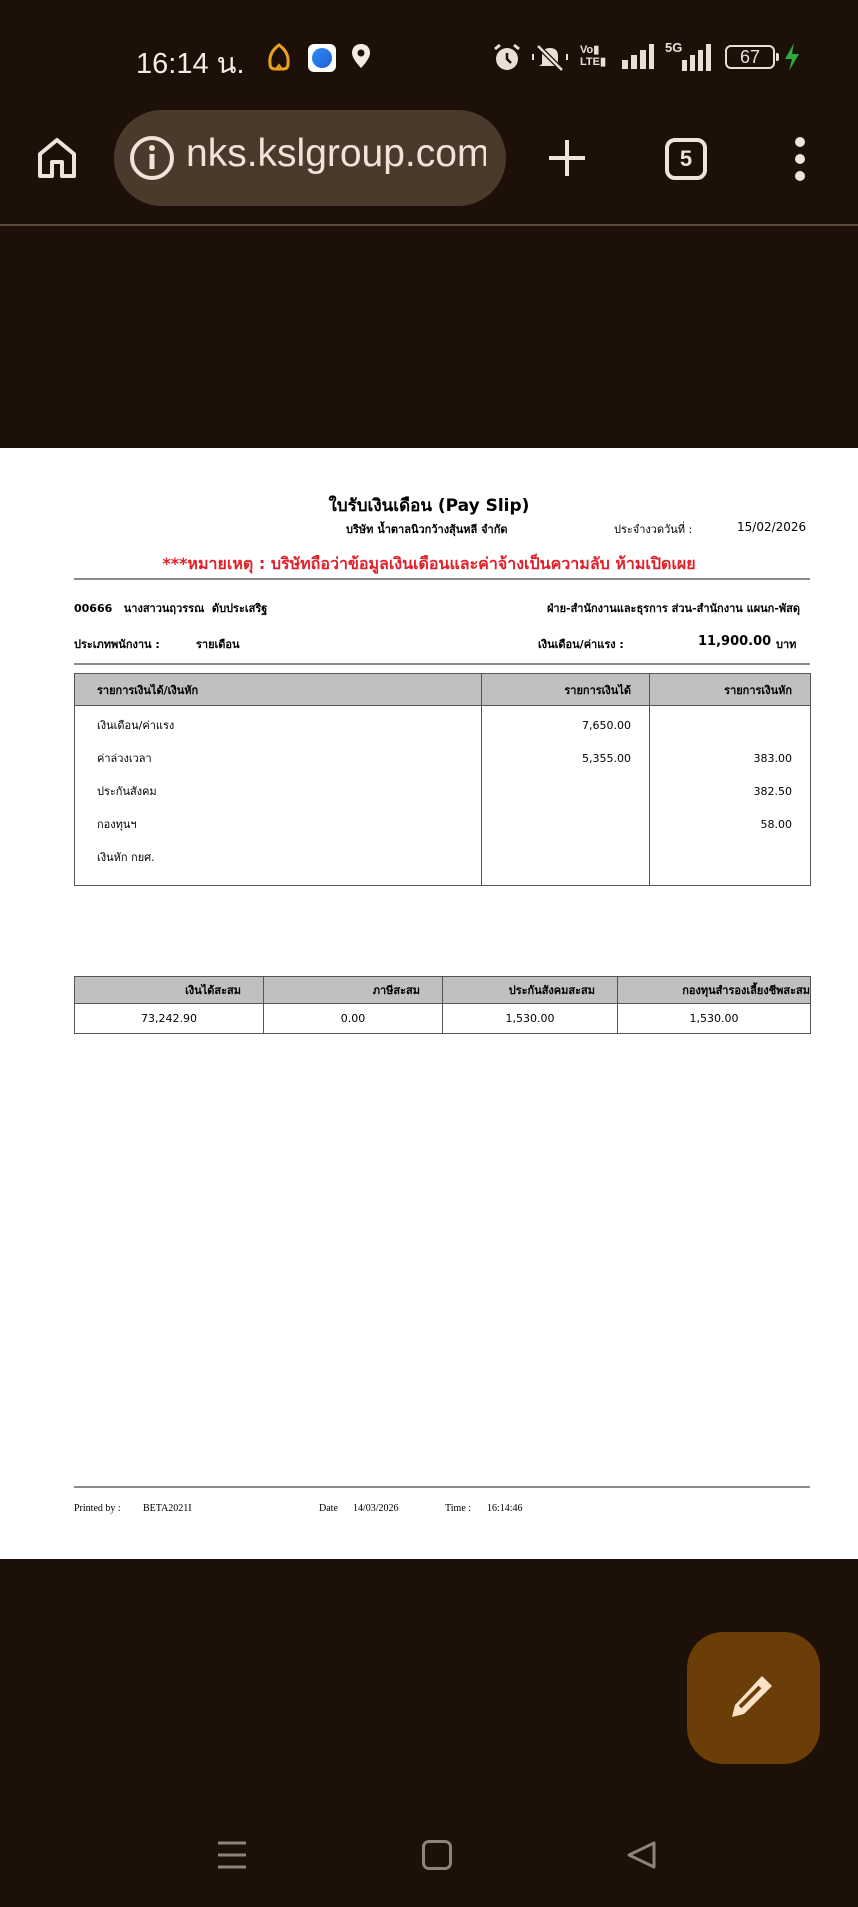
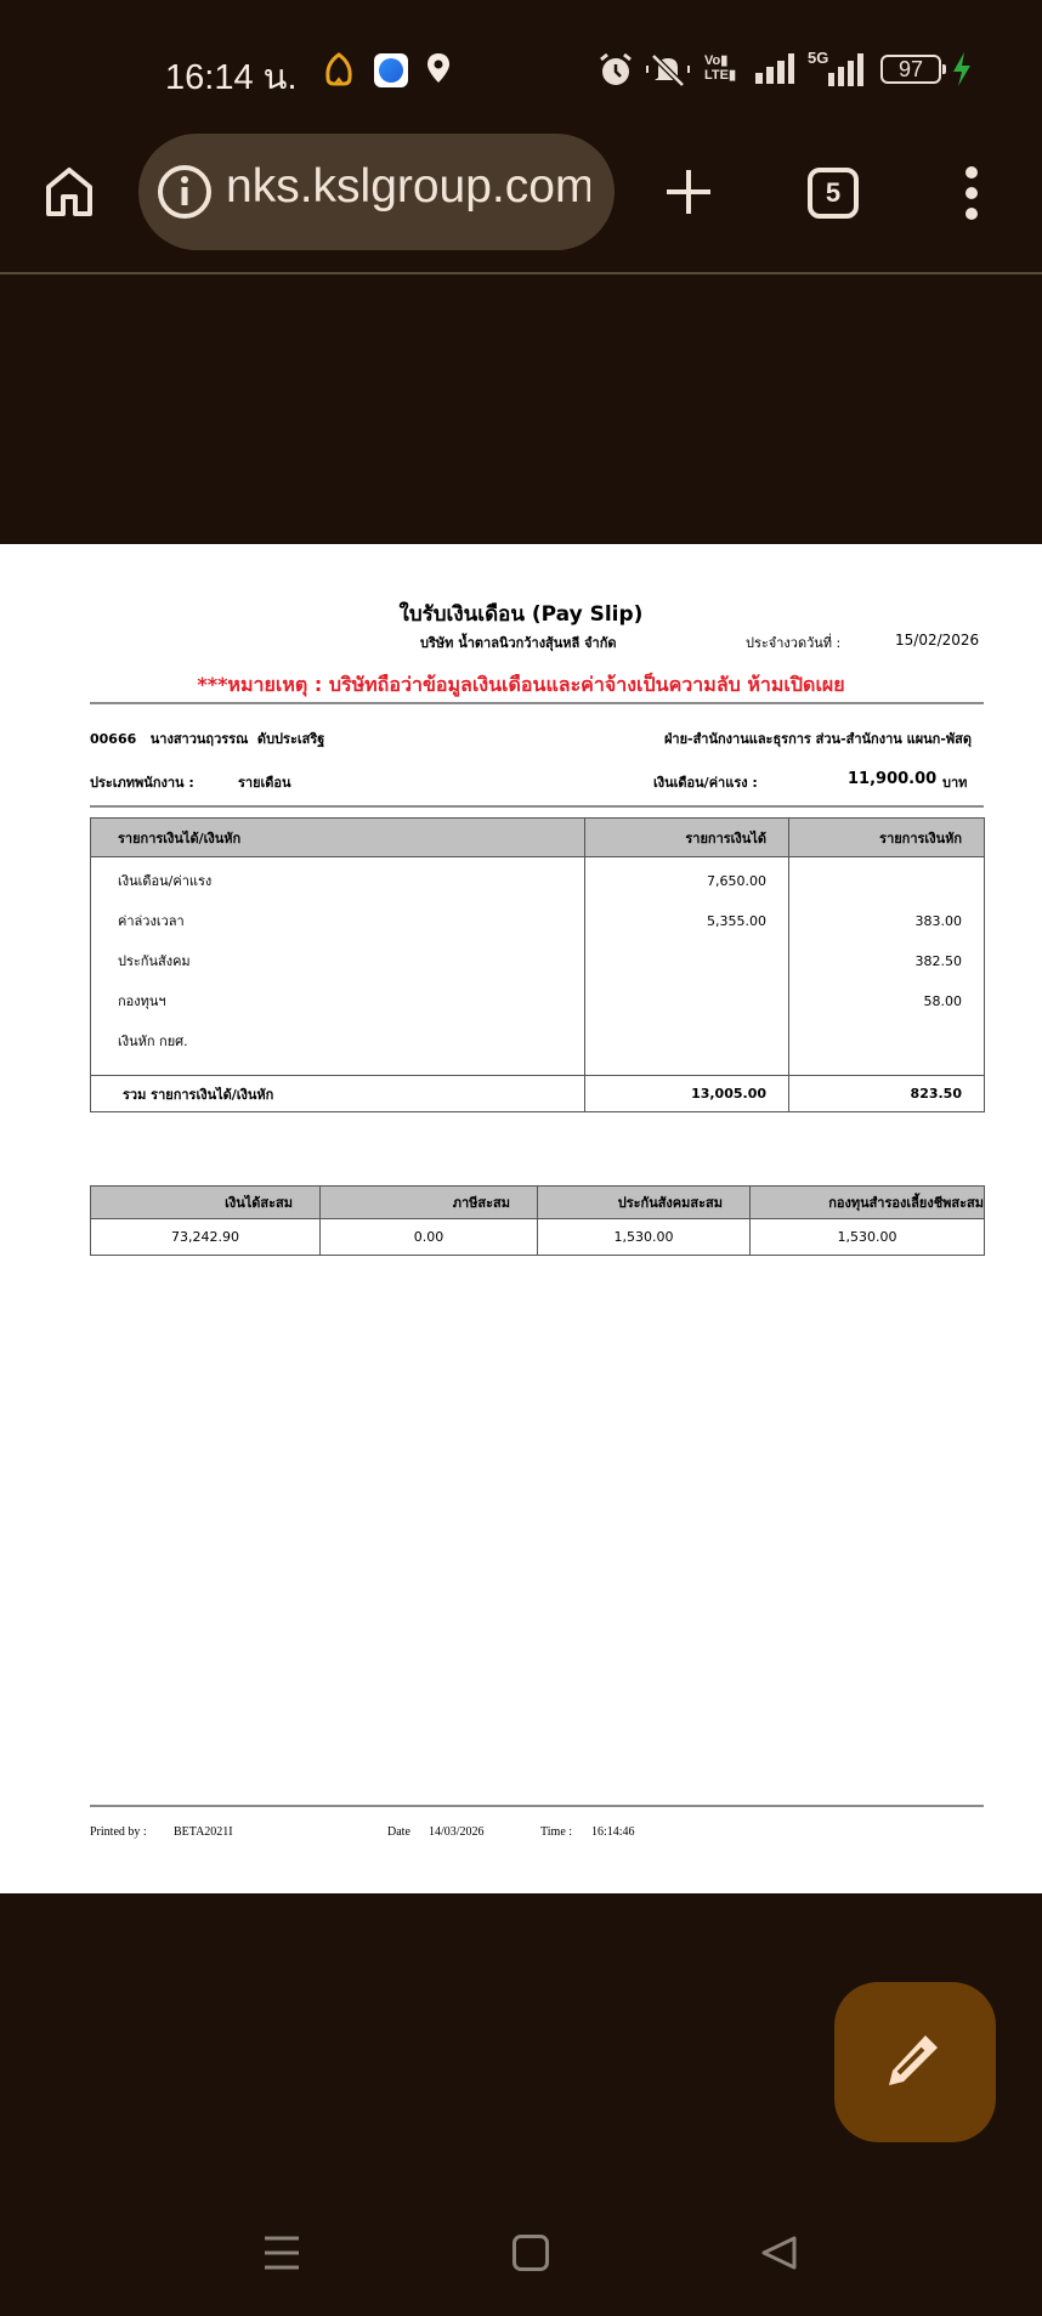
  16:14 น.
  Vo▮
  LTE▮
  5G
- 67
+ 97
  nks.kslgroup.com
  5
  ใบรับเงินเดือน (Pay Slip)
  บริษัท น้ำตาลนิวกว้างสุ้นหลี จำกัด
  ประจำงวดวันที่ :
  15/02/2026
  ***หมายเหตุ : บริษัทถือว่าข้อมูลเงินเดือนและค่าจ้างเป็นความลับ ห้ามเปิดเผย
  00666 นางสาวนฤวรรณ ดับประเสริฐ
  ฝ่าย-สำนักงานและธุรการ ส่วน-สำนักงาน แผนก-พัสดุ
  ประเภทพนักงาน :
  รายเดือน
  เงินเดือน/ค่าแรง :
  11,900.00
  บาท
  รายการเงินได้/เงินหัก	รายการเงินได้	รายการเงินหัก
  เงินเดือน/ค่าแรง ค่าล่วงเวลา ประกันสังคม กองทุนฯ เงินหัก กยศ.	7,650.00 5,355.00	383.00 382.50 58.00
+ รวม รายการเงินได้/เงินหัก	13,005.00	823.50
  เงินได้สะสม	ภาษีสะสม	ประกันสังคมสะสม	กองทุนสำรองเลี้ยงชีพสะสม
  73,242.90	0.00	1,530.00	1,530.00
  Printed by :
  BETA2021I
  Date
  14/03/2026
  Time :
  16:14:46
